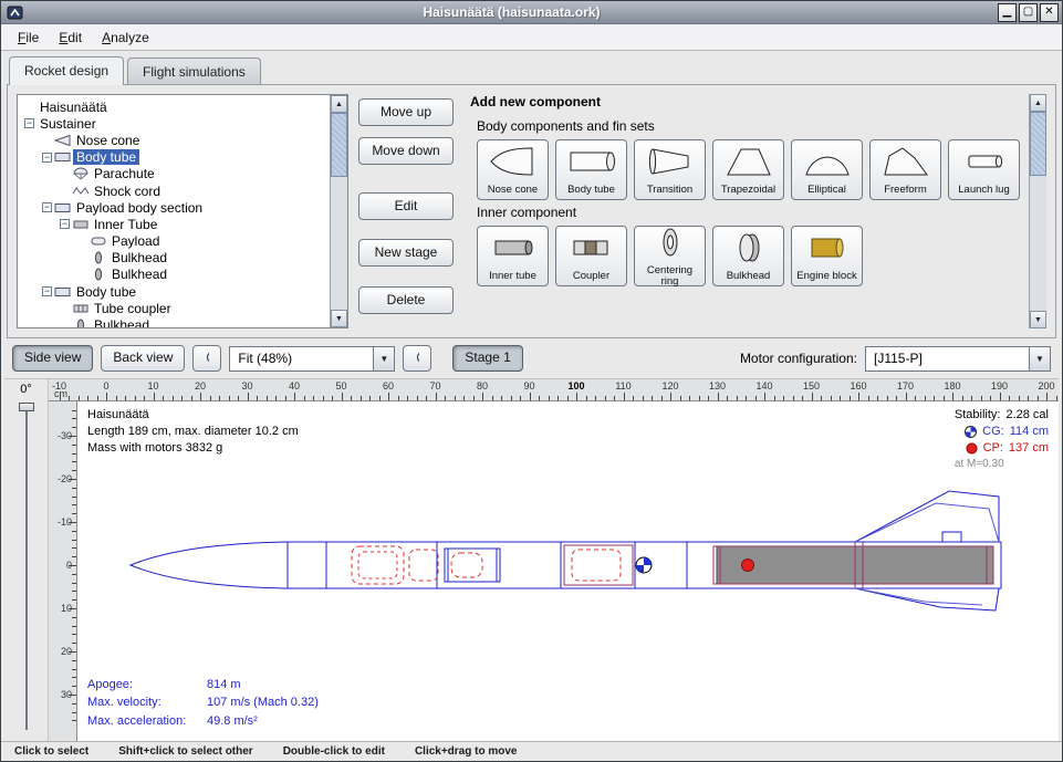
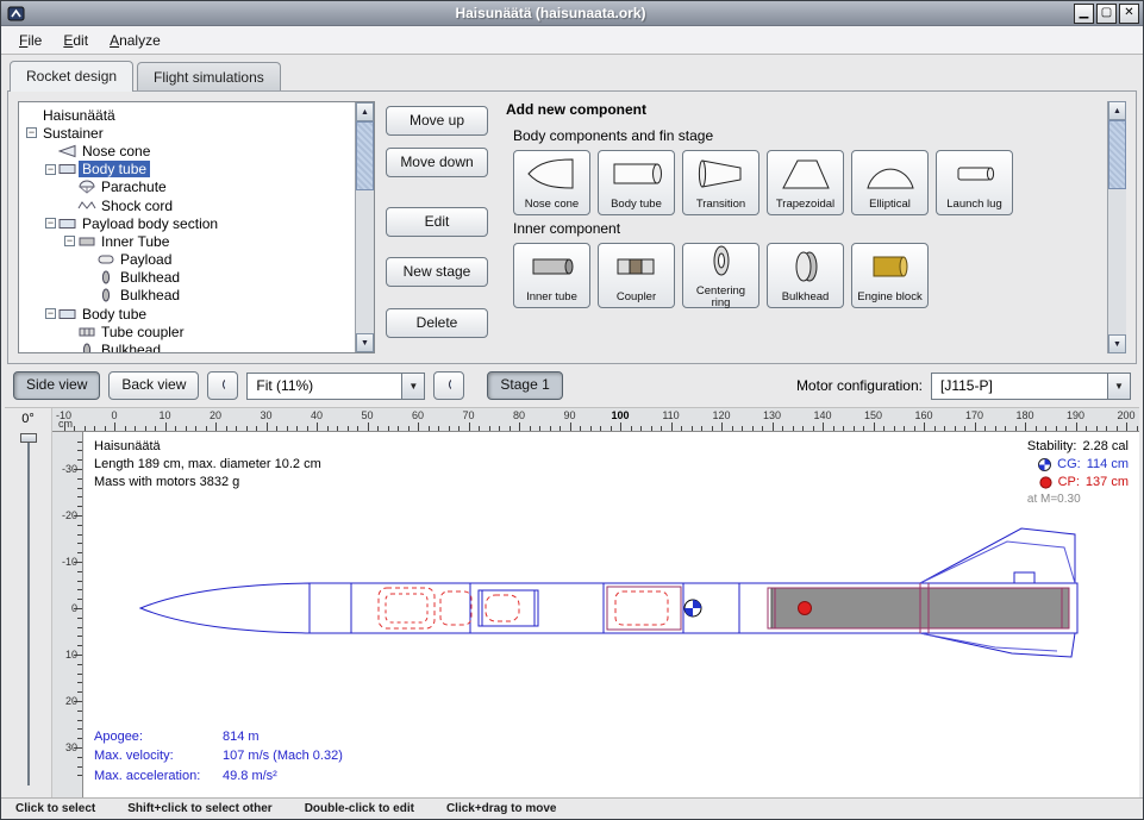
  Haisunäätä (haisunaata.ork)
  ▁
  ▢
  ✕
  File
  Edit
  Analyze
  Rocket design
  Flight simulations
  Haisunäätä
  −
  Sustainer
  Nose cone
  −
  Body tube
  Parachute
  Shock cord
  −
  Payload body section
  −
  Inner Tube
  Payload
  Bulkhead
  Bulkhead
  −
  Body tube
  Tube coupler
  Bulkhead
  Move up
  Move down
  Edit
  New stage
  Delete
  Add new component
- Body components and fin sets
+ Body components and fin stage
  Nose cone
  Body tube
  Transition
  Trapezoidal
  Elliptical
- Freeform
  Launch lug
  Inner component
  Inner tube
  Coupler
  Centering ring
  Bulkhead
  Engine block
  Side view
  Back view
- Fit (48%)
+ Fit (11%)
  ▼
  Stage 1
  Motor configuration:
  [J115-P]
  ▼
  0°
  cm
  -10
  0
  10
  20
  30
  40
  50
  60
  70
  80
  90
  100
  110
  120
  130
  140
  150
  160
  170
  180
  190
  200
  -30
  -20
  -10
  0
  10
  20
  30
  Haisunäätä
  Length 189 cm, max. diameter 10.2 cm
  Mass with motors 3832 g
  Stability:
  2.28 cal
  CG:
  114 cm
  CP:
  137 cm
  at M=0.30
  Apogee:
  814 m
  Max. velocity:
  107 m/s (Mach 0.32)
  Max. acceleration:
  49.8 m/s²
  Click to select
  Shift+click to select other
  Double-click to edit
  Click+drag to move
